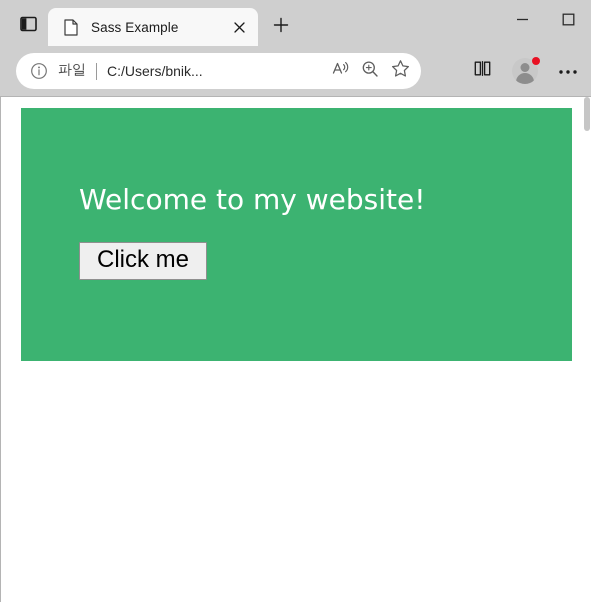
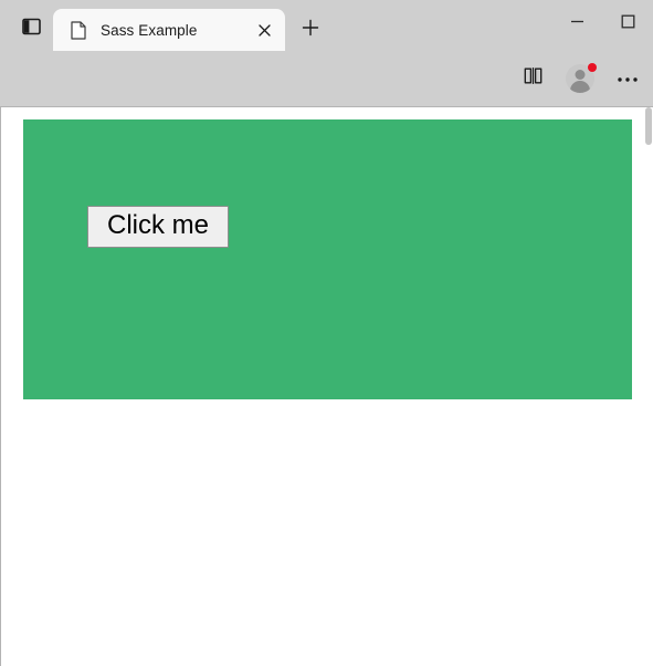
  Sass Example
- 파일
- C:/Users/bnik...
- Welcome to my website!
  Click me
